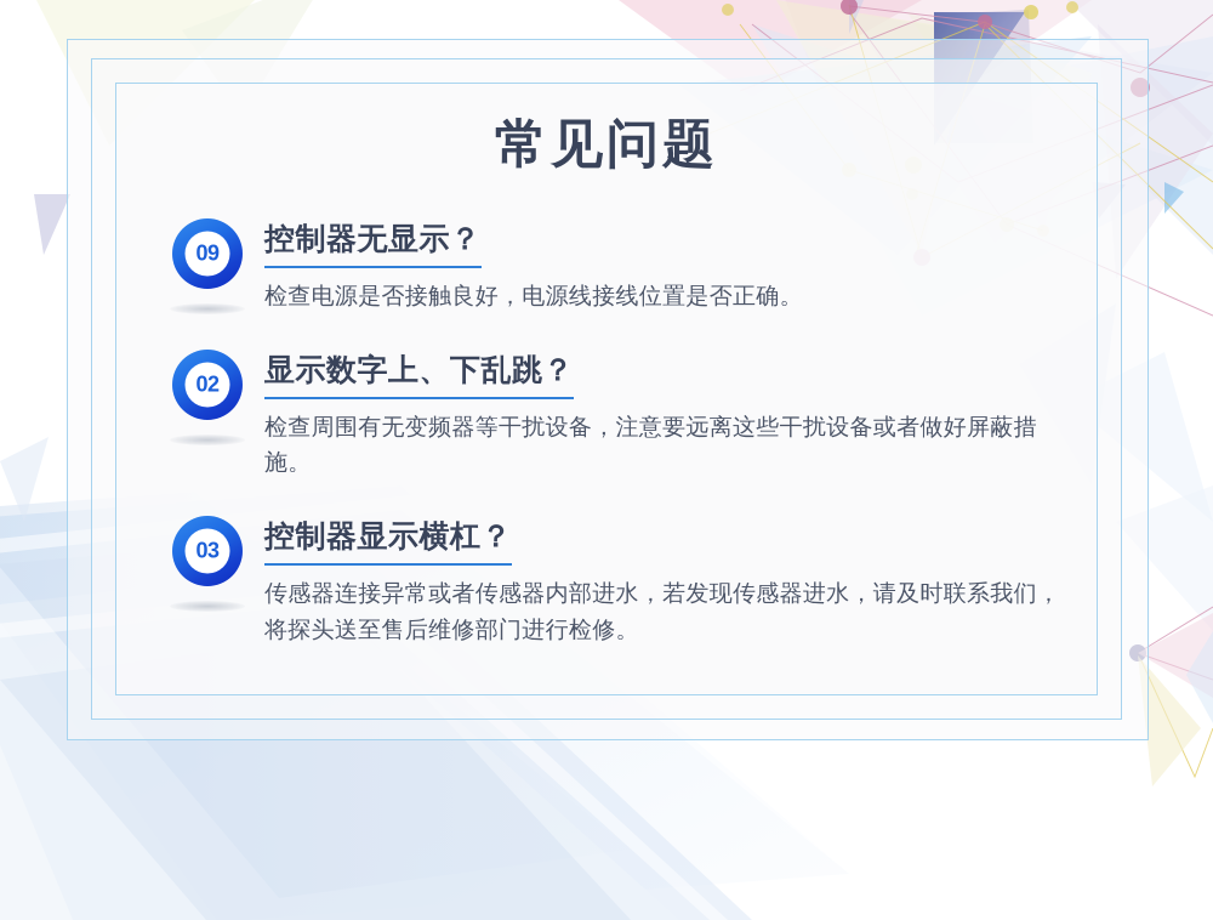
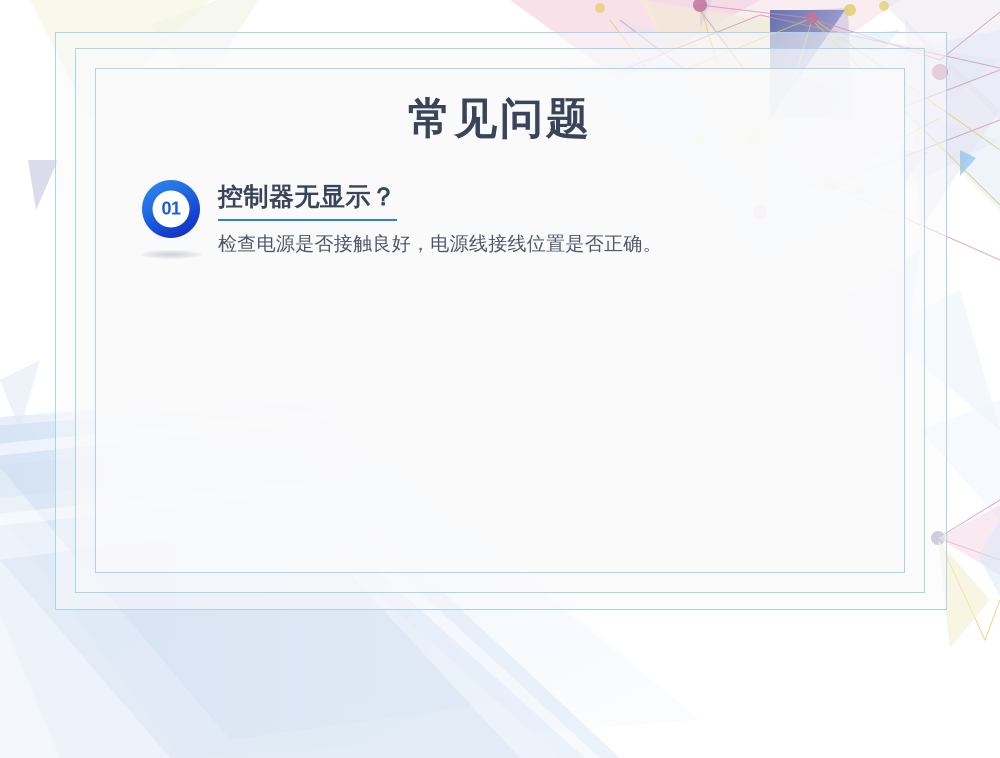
  常见问题
- 09
+ 01
  控制器无显示？
  检查电源是否接触良好，电源线接线位置是否正确。
- 02
- 显示数字上、下乱跳？
- 检查周围有无变频器等干扰设备，注意要远离这些干扰设备或者做好屏蔽措施。
- 03
- 控制器显示横杠？
- 传感器连接异常或者传感器内部进水，若发现传感器进水，请及时联系我们，将探头送至售后维修部门进行检修。
